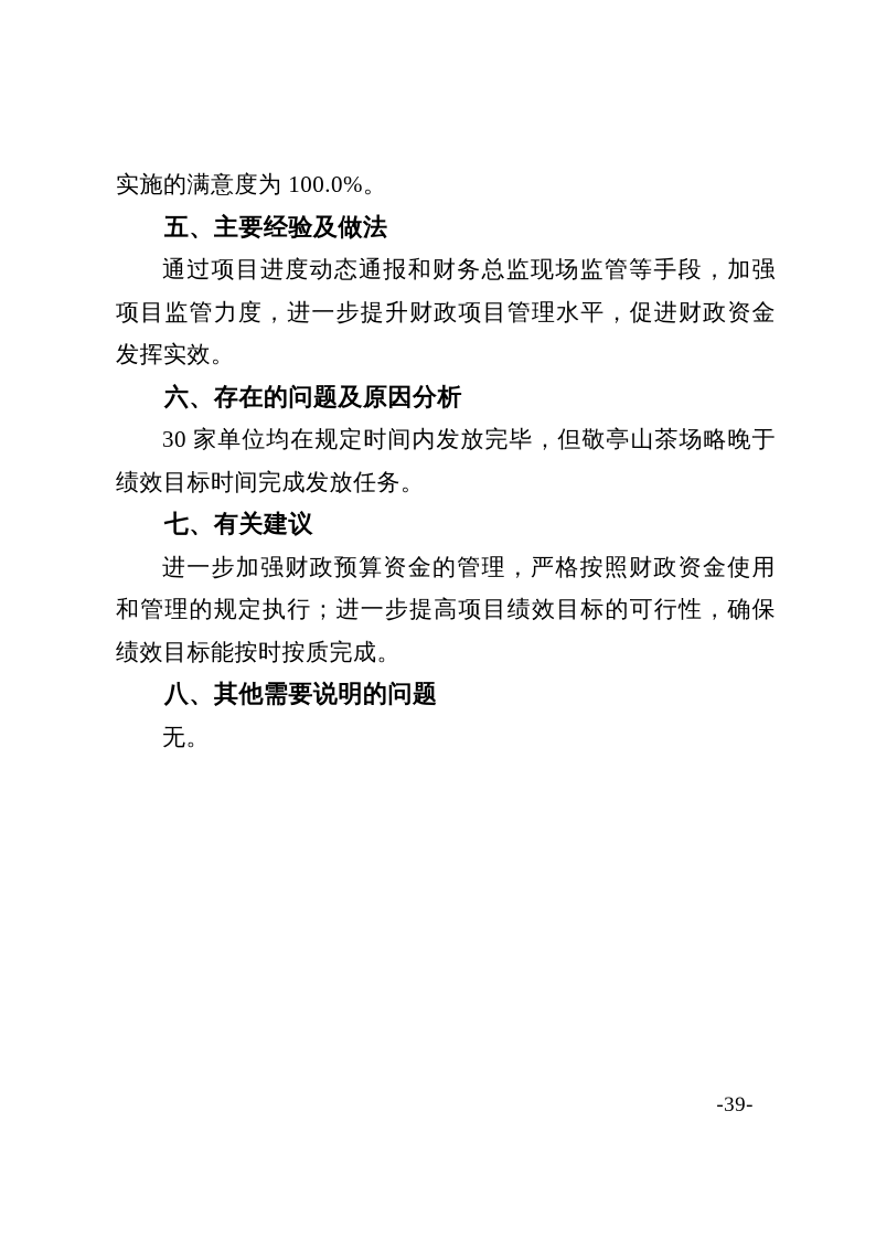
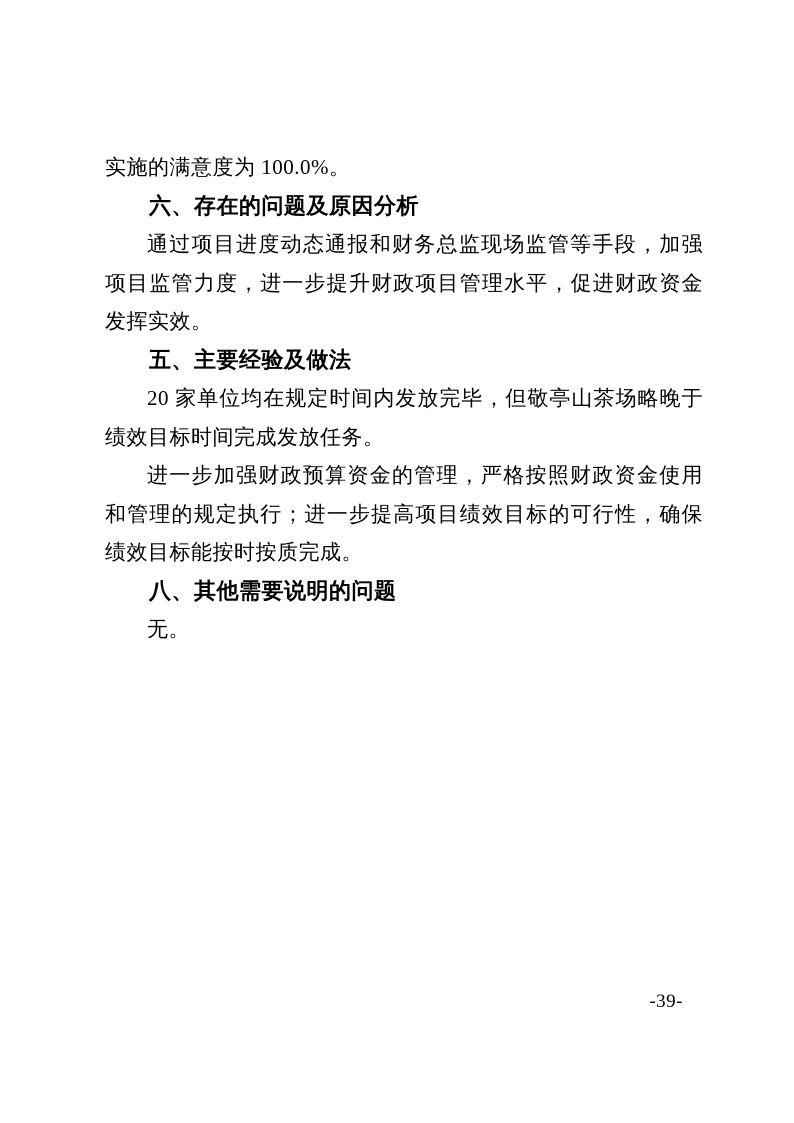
  实施的满意度为 100.0%。
- 五、主要经验及做法
+ 六、存在的问题及原因分析
  通过项目进度动态通报和财务总监现场监管等手段，加强项目监管力度，进一步提升财政项目管理水平，促进财政资金发挥实效。
- 六、存在的问题及原因分析
+ 五、主要经验及做法
- 30 家单位均在规定时间内发放完毕，但敬亭山茶场略晚于绩效目标时间完成发放任务。
+ 20 家单位均在规定时间内发放完毕，但敬亭山茶场略晚于绩效目标时间完成发放任务。
- 七、有关建议
  进一步加强财政预算资金的管理，严格按照财政资金使用和管理的规定执行；进一步提高项目绩效目标的可行性，确保绩效目标能按时按质完成。
  八、其他需要说明的问题
  无。
  -39-
